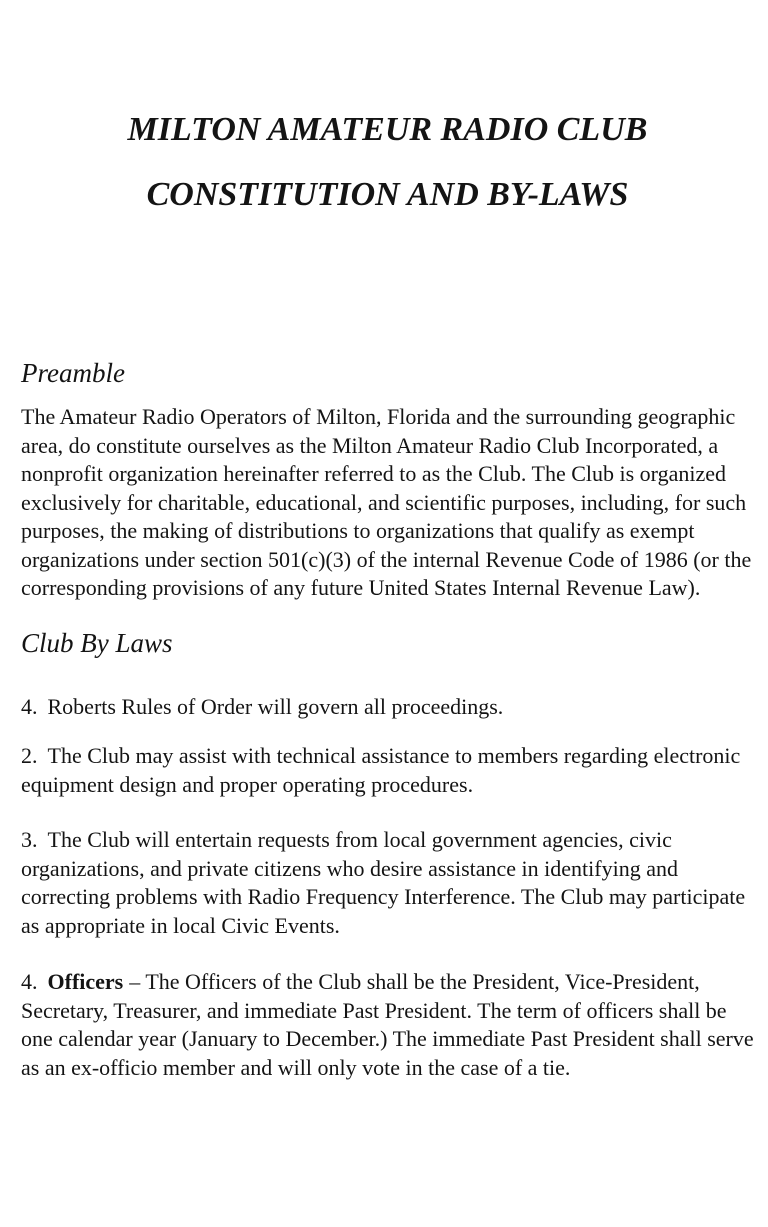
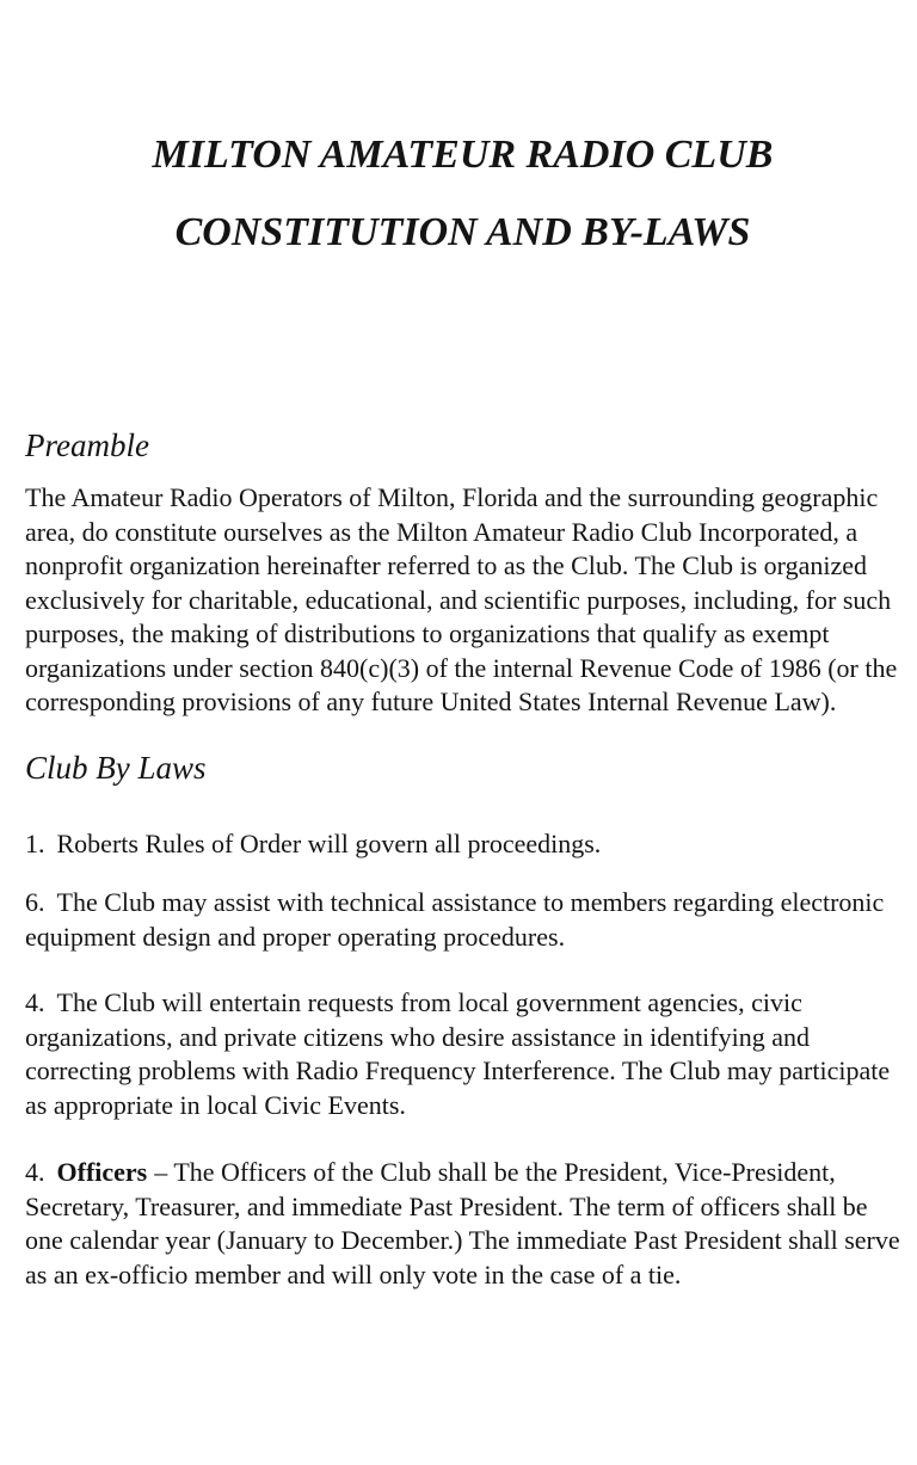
  MILTON AMATEUR RADIO CLUB
  CONSTITUTION AND BY-LAWS
  Preamble
- The Amateur Radio Operators of Milton, Florida and the surrounding geographic area, do constitute ourselves as the Milton Amateur Radio Club Incorporated, a nonprofit organization hereinafter referred to as the Club. The Club is organized exclusively for charitable, educational, and scientific purposes, including, for such purposes, the making of distributions to organizations that qualify as exempt organizations under section 501(c)(3) of the internal Revenue Code of 1986 (or the corresponding provisions of any future United States Internal Revenue Law).
+ The Amateur Radio Operators of Milton, Florida and the surrounding geographic area, do constitute ourselves as the Milton Amateur Radio Club Incorporated, a nonprofit organization hereinafter referred to as the Club. The Club is organized exclusively for charitable, educational, and scientific purposes, including, for such purposes, the making of distributions to organizations that qualify as exempt organizations under section 840(c)(3) of the internal Revenue Code of 1986 (or the corresponding provisions of any future United States Internal Revenue Law).
  Club By Laws
- 4. Roberts Rules of Order will govern all proceedings.
+ 1. Roberts Rules of Order will govern all proceedings.
- 2. The Club may assist with technical assistance to members regarding electronic equipment design and proper operating procedures.
+ 6. The Club may assist with technical assistance to members regarding electronic equipment design and proper operating procedures.
- 3. The Club will entertain requests from local government agencies, civic organizations, and private citizens who desire assistance in identifying and correcting problems with Radio Frequency Interference. The Club may participate as appropriate in local Civic Events.
+ 4. The Club will entertain requests from local government agencies, civic organizations, and private citizens who desire assistance in identifying and correcting problems with Radio Frequency Interference. The Club may participate as appropriate in local Civic Events.
  4. Officers – The Officers of the Club shall be the President, Vice-President, Secretary, Treasurer, and immediate Past President. The term of officers shall be one calendar year (January to December.) The immediate Past President shall serve as an ex-officio member and will only vote in the case of a tie.
